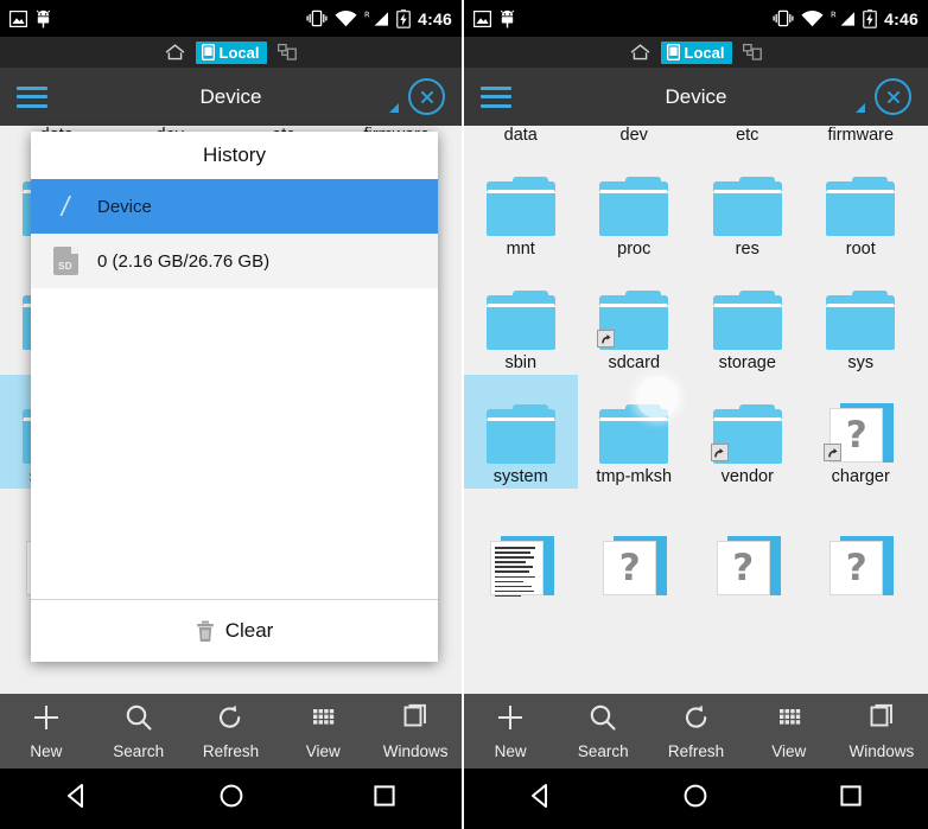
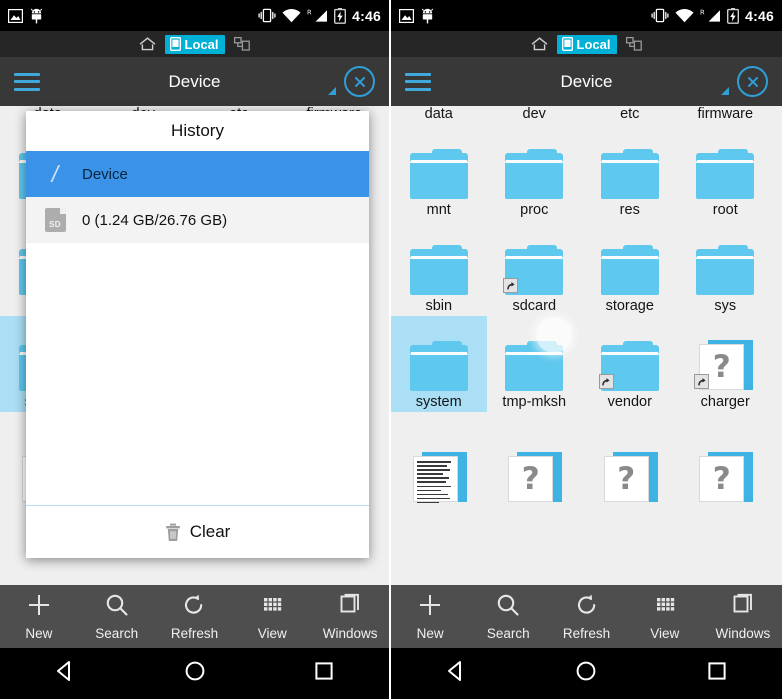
  R
  4:46
  Local
  Device
  History
  /
  Device
  SD
- 0 (2.16 GB/26.76 GB)
+ 0 (1.24 GB/26.76 GB)
  Clear
  New
  Search
  Refresh
  View
  Windows
  R
  4:46
  Local
  Device
  data
  dev
  etc
  firmware
  mnt
  proc
  res
  root
  sbin
  sdcard
  storage
  sys
  system
  tmp-mksh
  vendor
  ?
  charger
  ?
  ?
  ?
  New
  Search
  Refresh
  View
  Windows
